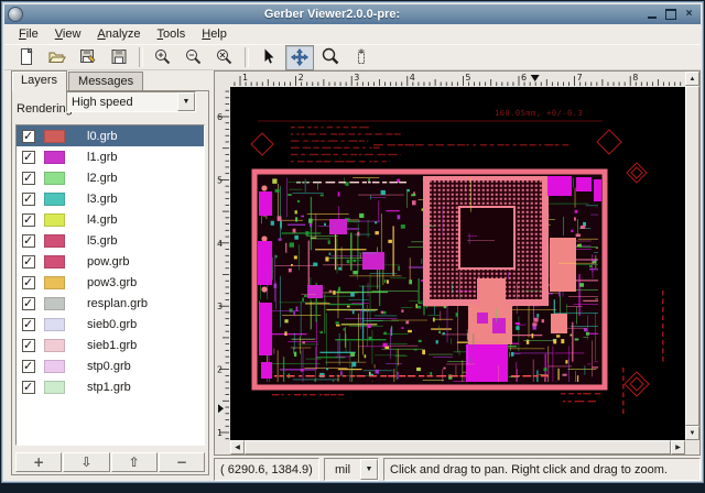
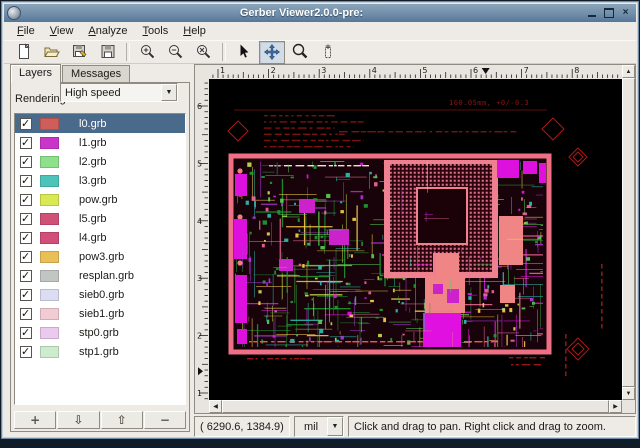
  Gerber Viewer2.0.0-pre:
  ×
  File
  View
  Analyze
  Tools
  Help
  Layers
  Messages
  Renderin
  High speed
  l0.grb
  l1.grb
  l2.grb
  l3.grb
- l4.grb
+ pow.grb
  l5.grb
- pow.grb
+ l4.grb
  pow3.grb
  resplan.grb
  sieb0.grb
  sieb1.grb
  stp0.grb
  stp1.grb
  +
  ⇩
  ⇧
  −
  1
  2
  3
  4
  5
  6
  7
  8
  1
  2
  3
  4
  5
  6
  160.05mm, +0/-0.3
  ( 6290.6, 1384.9)
  mil
  Click and drag to pan. Right click and drag to zoom.
